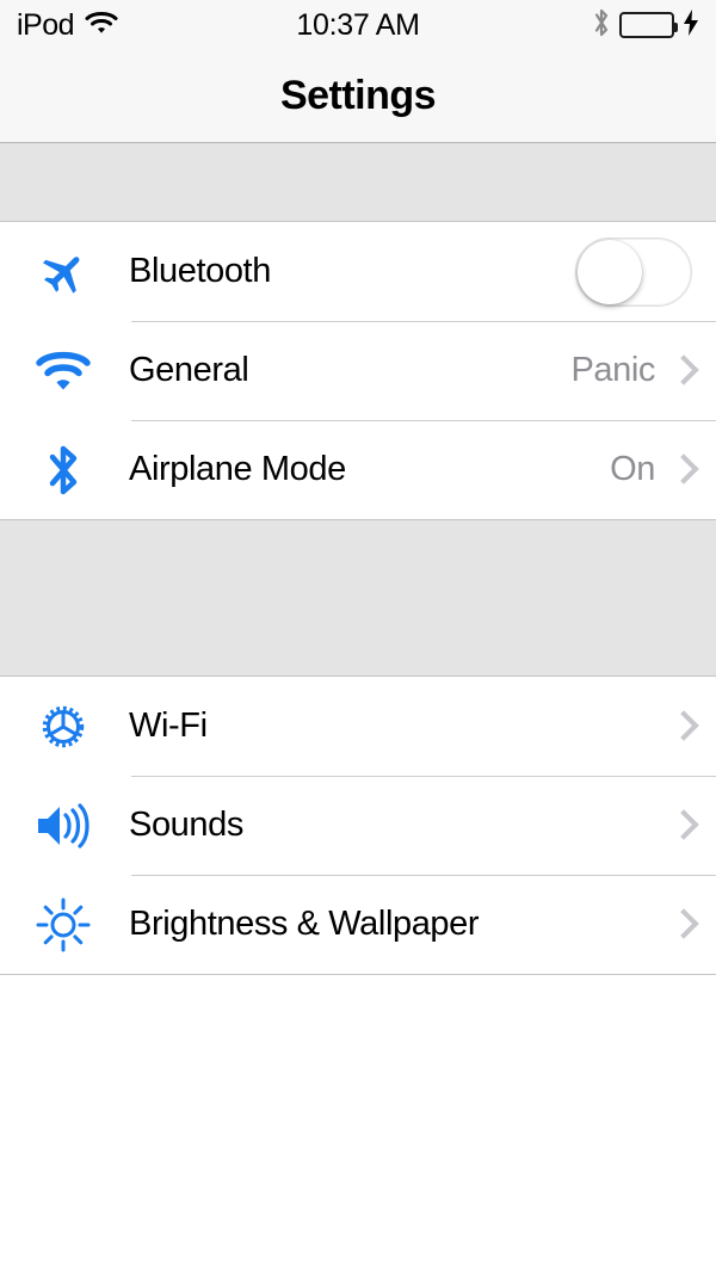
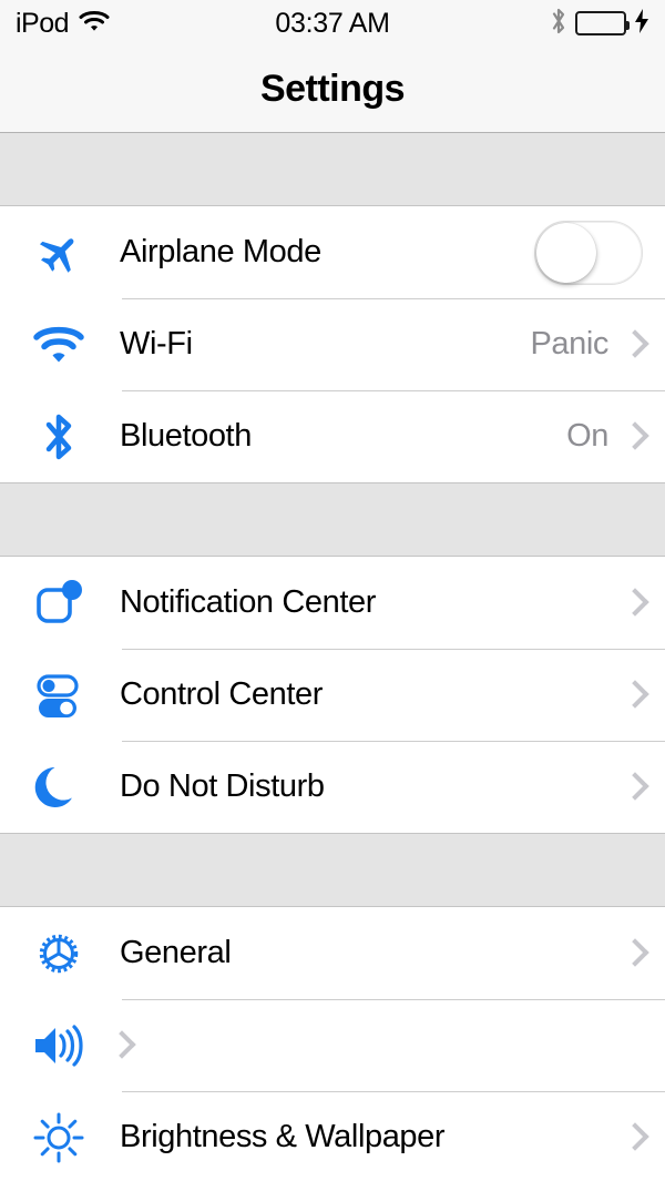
  iPod
- 10:37 AM
+ 03:37 AM
  Settings
- Bluetooth
+ Airplane Mode
- General
+ Wi-Fi
  Panic
- Airplane Mode
+ Bluetooth
  On
+ Notification Center
+ Control Center
+ Do Not Disturb
- Wi-Fi
+ General
- Sounds
  Brightness & Wallpaper
